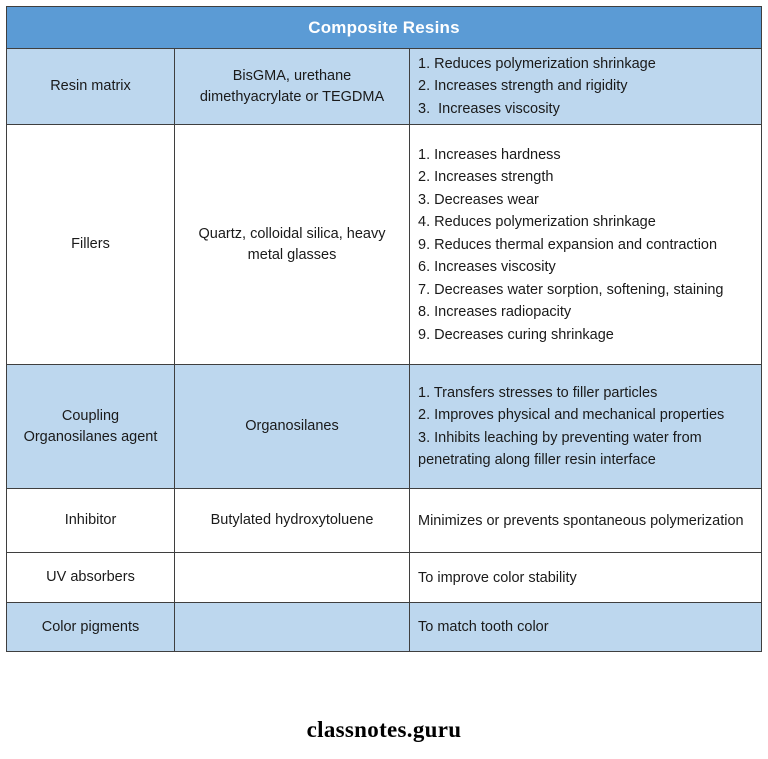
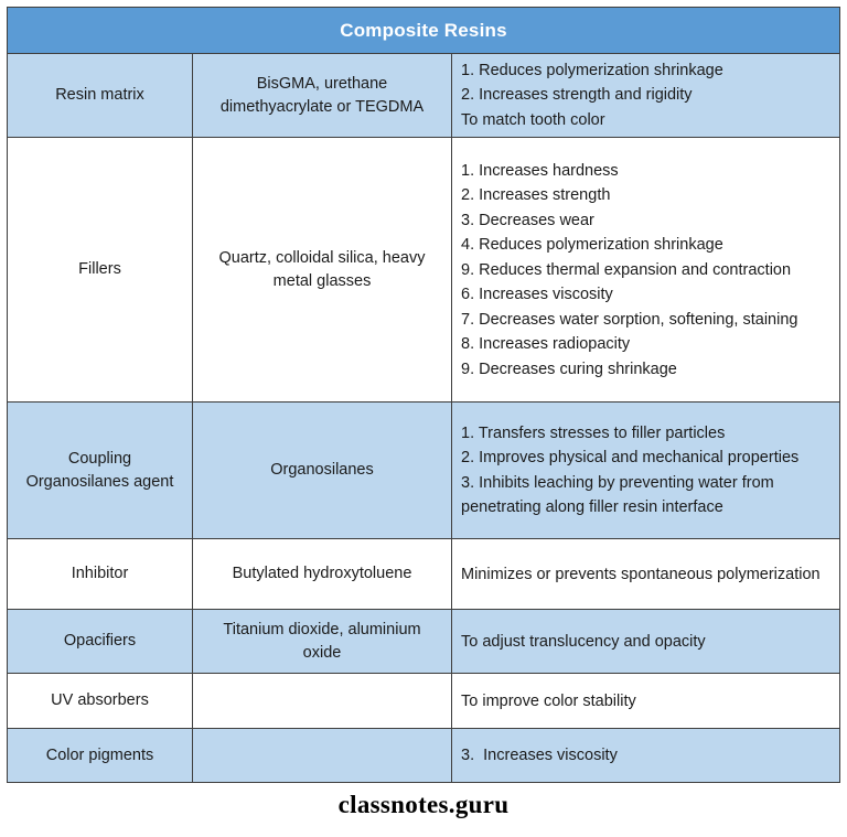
  Composite Resins
- Resin matrix	BisGMA, urethane dimethyacrylate or TEGDMA	1. Reduces polymerization shrinkage 2. Increases strength and rigidity 3. Increases viscosity
+ Resin matrix	BisGMA, urethane dimethyacrylate or TEGDMA	1. Reduces polymerization shrinkage 2. Increases strength and rigidity To match tooth color
  Fillers	Quartz, colloidal silica, heavy metal glasses	1. Increases hardness 2. Increases strength 3. Decreases wear 4. Reduces polymerization shrinkage 9. Reduces thermal expansion and contraction 6. Increases viscosity 7. Decreases water sorption, softening, staining 8. Increases radiopacity 9. Decreases curing shrinkage
  Coupling Organosilanes agent	Organosilanes	1. Transfers stresses to filler particles 2. Improves physical and mechanical properties 3. Inhibits leaching by preventing water from penetrating along filler resin interface
  Inhibitor	Butylated hydroxytoluene	Minimizes or prevents spontaneous polymerization
+ Opacifiers	Titanium dioxide, aluminium oxide	To adjust translucency and opacity
  UV absorbers		To improve color stability
- Color pigments		To match tooth color
+ Color pigments		3. Increases viscosity
  classnotes.guru
